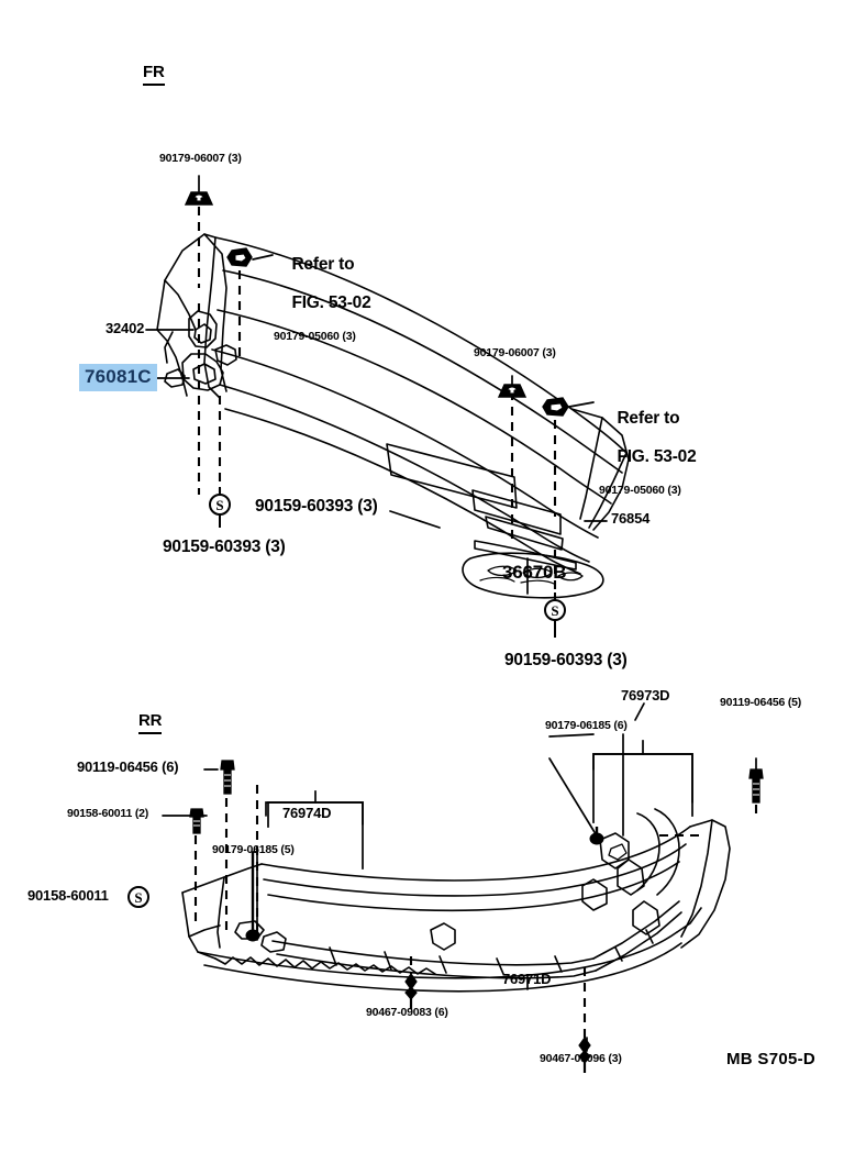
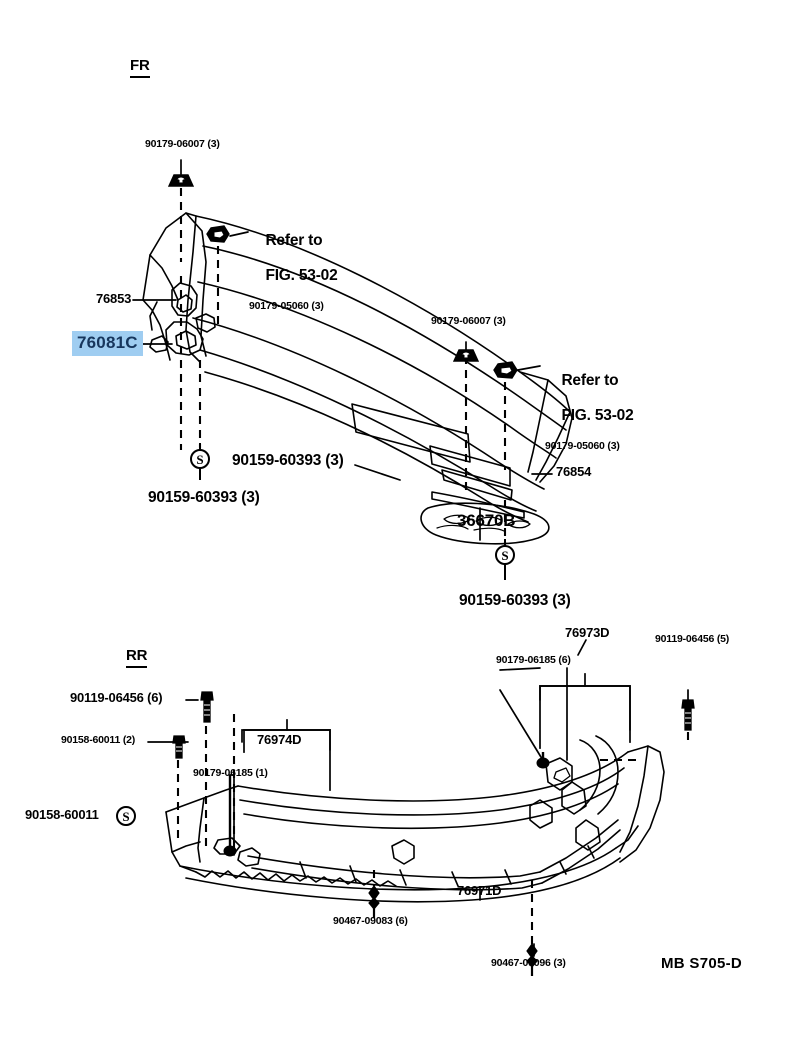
  S
  S
  S
  FR
  90179-06007 (3)
  Refer to
  FIG. 53-02
  90179-05060 (3)
- 32402
+ 76853
  76081C
  90159-60393 (3)
  90159-60393 (3)
  90179-06007 (3)
  Refer to
  FIG. 53-02
  90179-05060 (3)
  76854
  36670B
  90159-60393 (3)
  RR
  90119-06456 (6)
  90158-60011 (2)
  90158-60011
- 90179-06185 (5)
+ 90179-06185 (1)
  76974D
  76973D
  90179-06185 (6)
  90119-06456 (5)
  76971D
  90467-09083 (6)
  90467-09096 (3)
  MB S705-D
